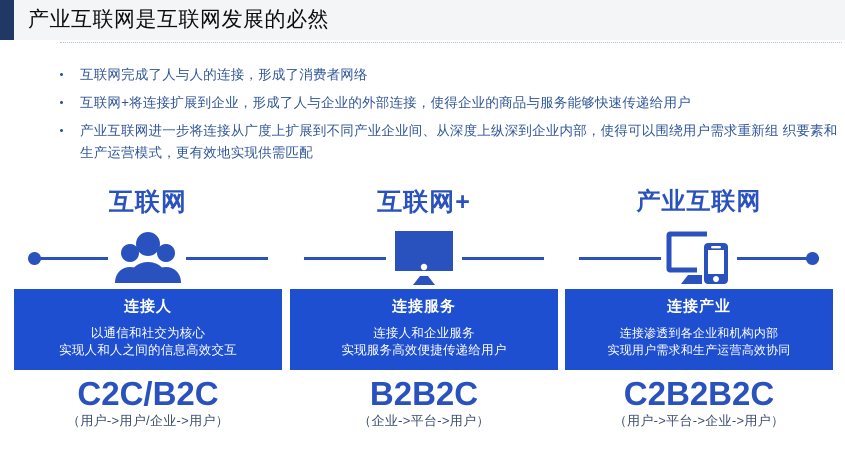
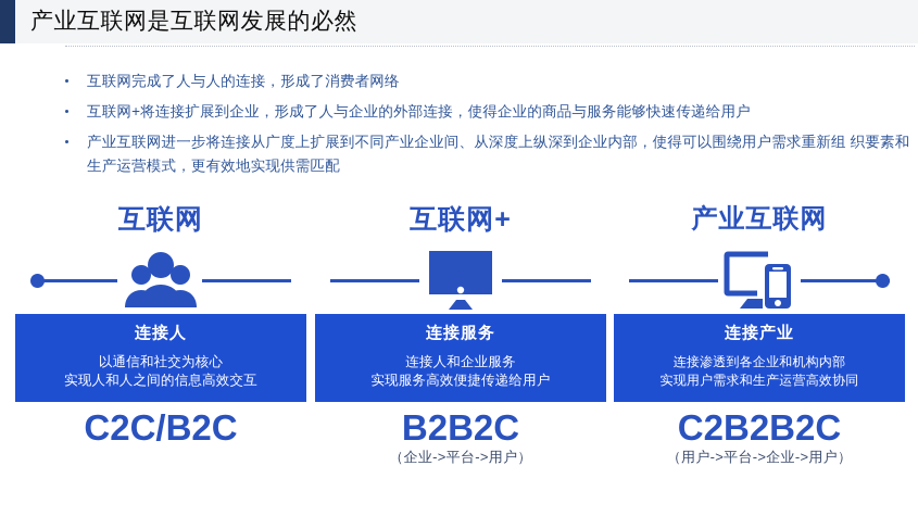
  产业互联网是互联网发展的必然
  互联网完成了人与人的连接，形成了消费者网络
  互联网+将连接扩展到企业，形成了人与企业的外部连接，使得企业的商品与服务能够快速传递给用户
  产业互联网进一步将连接从广度上扩展到不同产业企业间、从深度上纵深到企业内部，使得可以围绕用户需求重新组 织要素和生产运营模式，更有效地实现供需匹配
  互联网
  连接人
  以通信和社交为核心
  实现人和人之间的信息高效交互
  C2C/B2C
- （用户->用户/企业->用户）
  互联网+
  连接服务
  连接人和企业服务
  实现服务高效便捷传递给用户
  B2B2C
  （企业->平台->用户）
  产业互联网
  连接产业
  连接渗透到各企业和机构内部
  实现用户需求和生产运营高效协同
  C2B2B2C
  （用户->平台->企业->用户）
